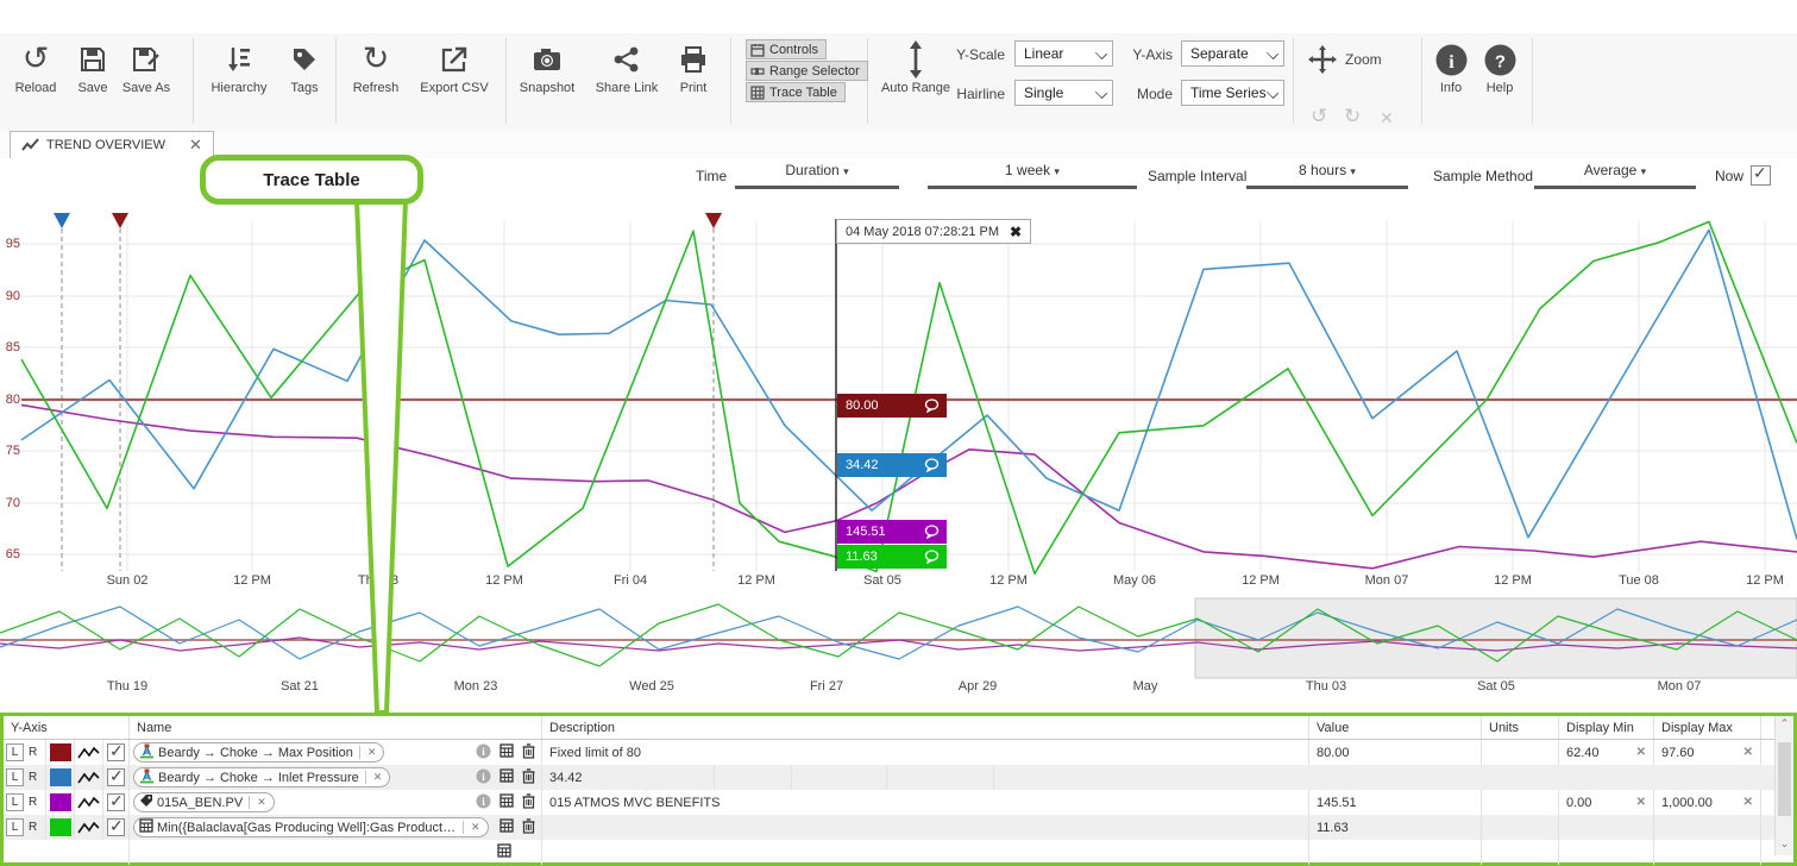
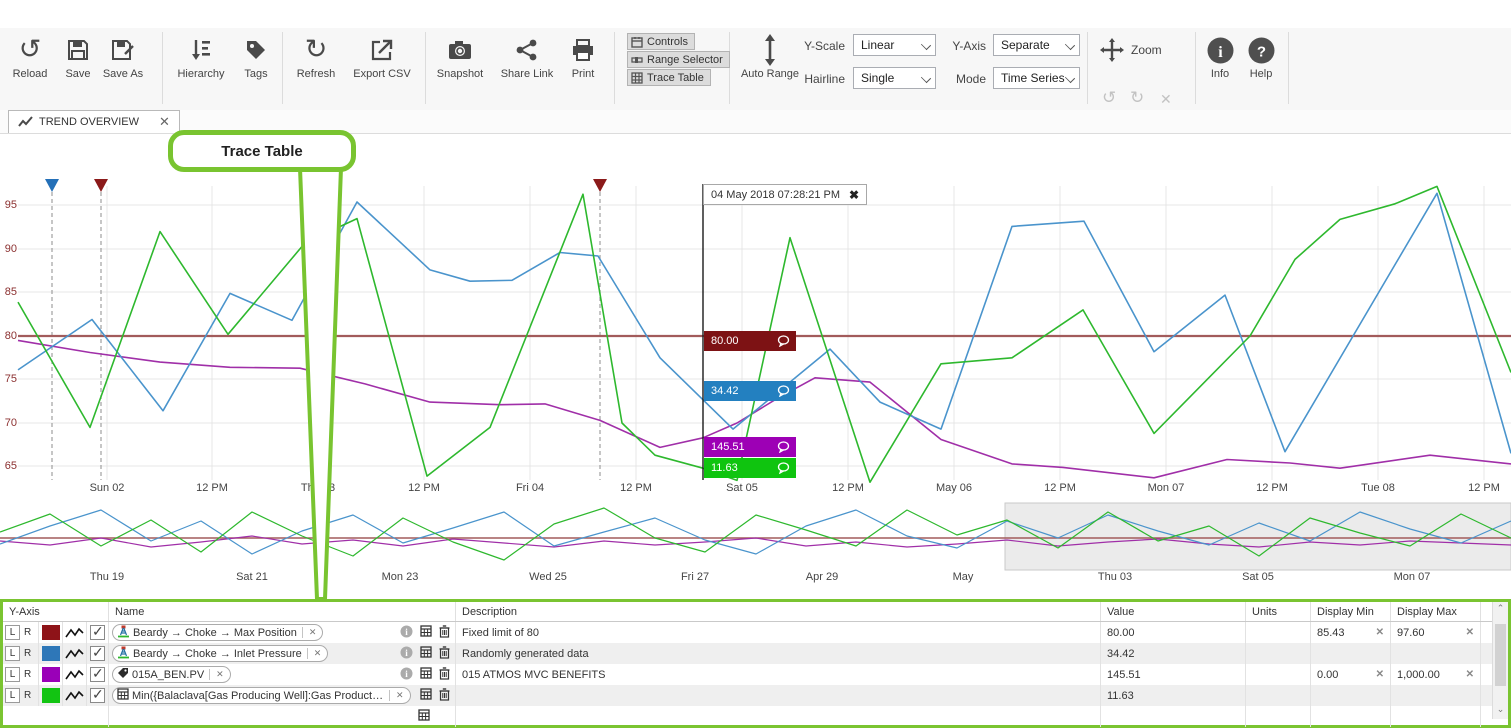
  ↺
  Reload
  Save
  Save As
  Hierarchy
  Tags
  ↻
  Refresh
  Export CSV
  Snapshot
  Share Link
  Print
  Controls
  Range Selector
  Trace Table
  Auto Range
  Y-Scale
  Linear
  Hairline
  Single
  Y-Axis
  Separate
  Mode
  Time Series
  Zoom
  ↺
  ↻
  ✕
  i
  Info
  ?
  Help
  TREND OVERVIEW
  ✕
- Time
- Duration ▾
- 1 week ▾
- Sample Interval
- 8 hours ▾
- Sample Method
- Average ▾
- Now
  04 May 2018 07:28:21 PM
  ✖
  80.00
  34.42
  145.51
  11.63
  95
  90
  85
  80
  75
  70
  65
  Sun 02
  12 PM
  12 PM
  Fri 04
  12 PM
  Sat 05
  12 PM
  May 06
  12 PM
  Mon 07
  12 PM
  Tue 08
  12 PM
  Thu 19
  Sat 21
  Mon 23
  Wed 25
  Fri 27
  Apr 29
  May
  Thu 03
  Sat 05
  Mon 07
  Y-Axis
  Name
  Description
  Value
  Units
  Display Min
  Display Max
  L
  R
  Beardy → Choke → Max Position
  ✕
  i
  Fixed limit of 80
  80.00
- 62.40
+ 85.43
  ✕
  97.60
  ✕
  L
  R
  Beardy → Choke → Inlet Pressure
  ✕
  i
+ Randomly generated data
  34.42
  L
  R
  015A_BEN.PV
  ✕
  i
  015 ATMOS MVC BENEFITS
  145.51
  0.00
  ✕
  1,000.00
  ✕
  L
  R
  Min({Balaclava[Gas Producing Well]:Gas Productio...
  ✕
  11.63
  ⌃
  ⌄
  Trace Table
